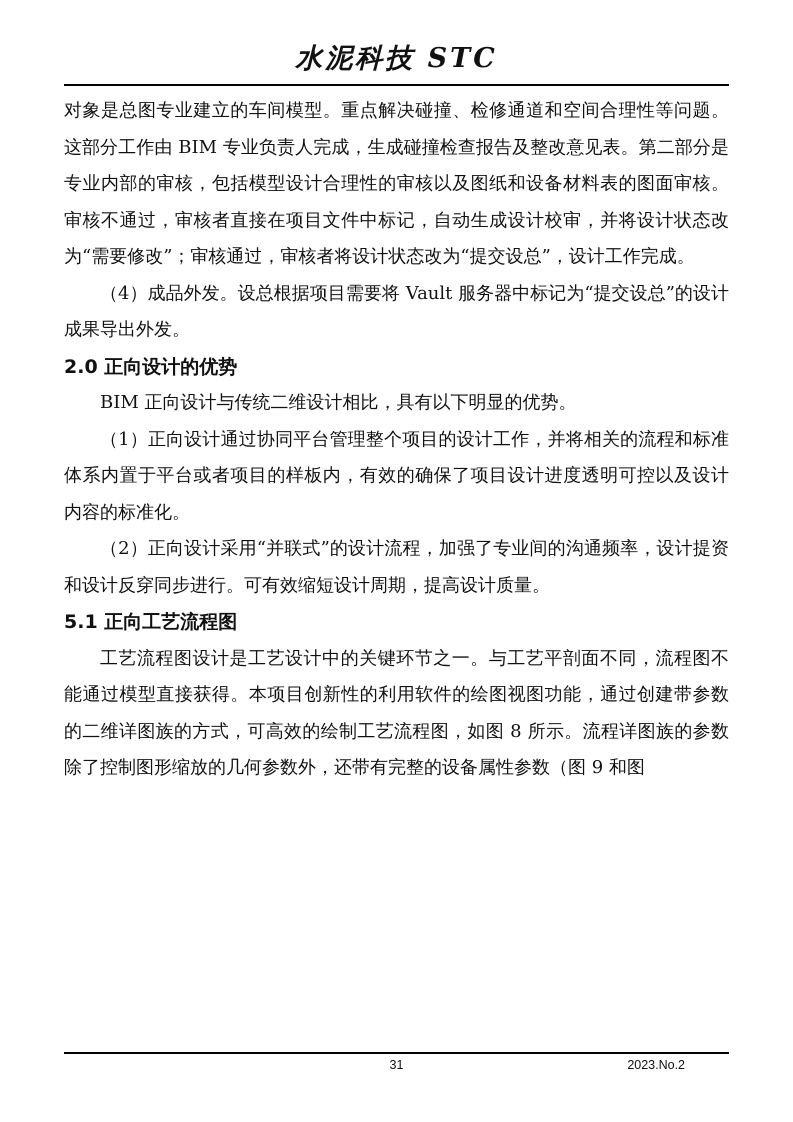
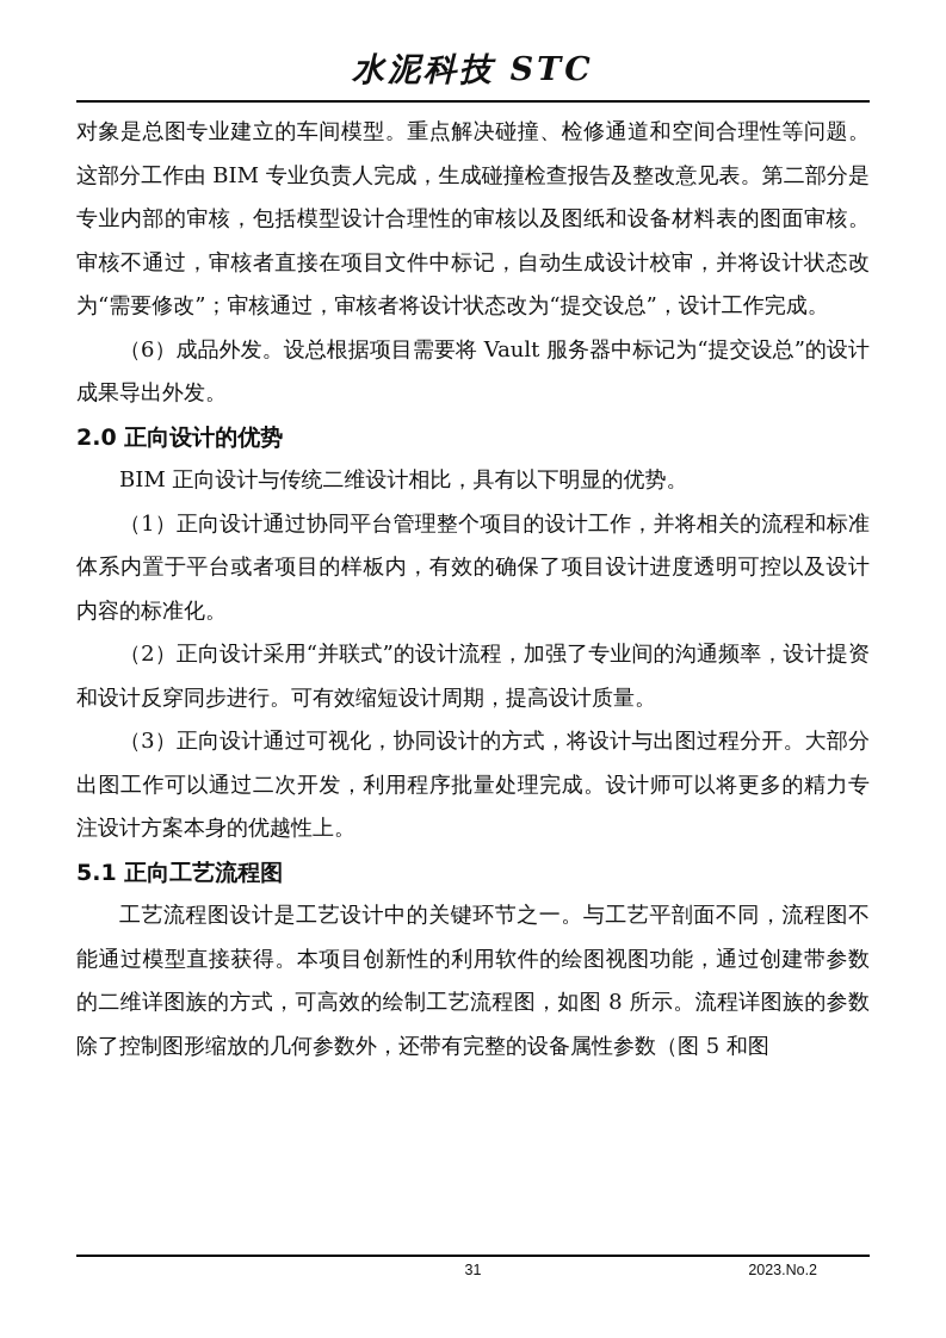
  水泥科技 STC
  对象是总图专业建立的车间模型。重点解决碰撞、检修通道和空间合理性等问题。这部分工作由 BIM 专业负责人完成，生成碰撞检查报告及整改意见表。第二部分是专业内部的审核，包括模型设计合理性的审核以及图纸和设备材料表的图面审核。审核不通过，审核者直接在项目文件中标记，自动生成设计校审，并将设计状态改为“需要修改”；审核通过，审核者将设计状态改为“提交设总”，设计工作完成。
- （4）成品外发。设总根据项目需要将 Vault 服务器中标记为“提交设总”的设计成果导出外发。
+ （6）成品外发。设总根据项目需要将 Vault 服务器中标记为“提交设总”的设计成果导出外发。
  2.0 正向设计的优势
  BIM 正向设计与传统二维设计相比，具有以下明显的优势。
  （1）正向设计通过协同平台管理整个项目的设计工作，并将相关的流程和标准体系内置于平台或者项目的样板内，有效的确保了项目设计进度透明可控以及设计内容的标准化。
  （2）正向设计采用“并联式”的设计流程，加强了专业间的沟通频率，设计提资和设计反穿同步进行。可有效缩短设计周期，提高设计质量。
+ （3）正向设计通过可视化，协同设计的方式，将设计与出图过程分开。大部分出图工作可以通过二次开发，利用程序批量处理完成。设计师可以将更多的精力专注设计方案本身的优越性上。
  5.1 正向工艺流程图
- 工艺流程图设计是工艺设计中的关键环节之一。与工艺平剖面不同，流程图不能通过模型直接获得。本项目创新性的利用软件的绘图视图功能，通过创建带参数的二维详图族的方式，可高效的绘制工艺流程图，如图 8 所示。流程详图族的参数除了控制图形缩放的几何参数外，还带有完整的设备属性参数（图 9 和图
+ 工艺流程图设计是工艺设计中的关键环节之一。与工艺平剖面不同，流程图不能通过模型直接获得。本项目创新性的利用软件的绘图视图功能，通过创建带参数的二维详图族的方式，可高效的绘制工艺流程图，如图 8 所示。流程详图族的参数除了控制图形缩放的几何参数外，还带有完整的设备属性参数（图 5 和图
  31
  2023.No.2
